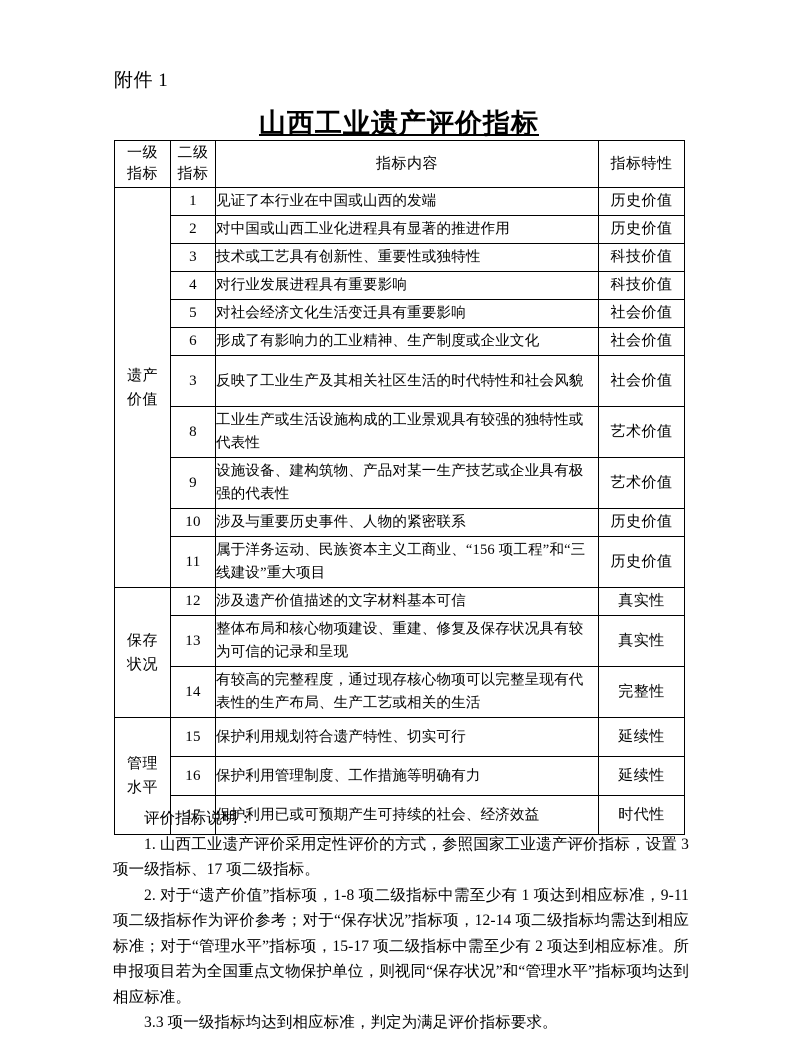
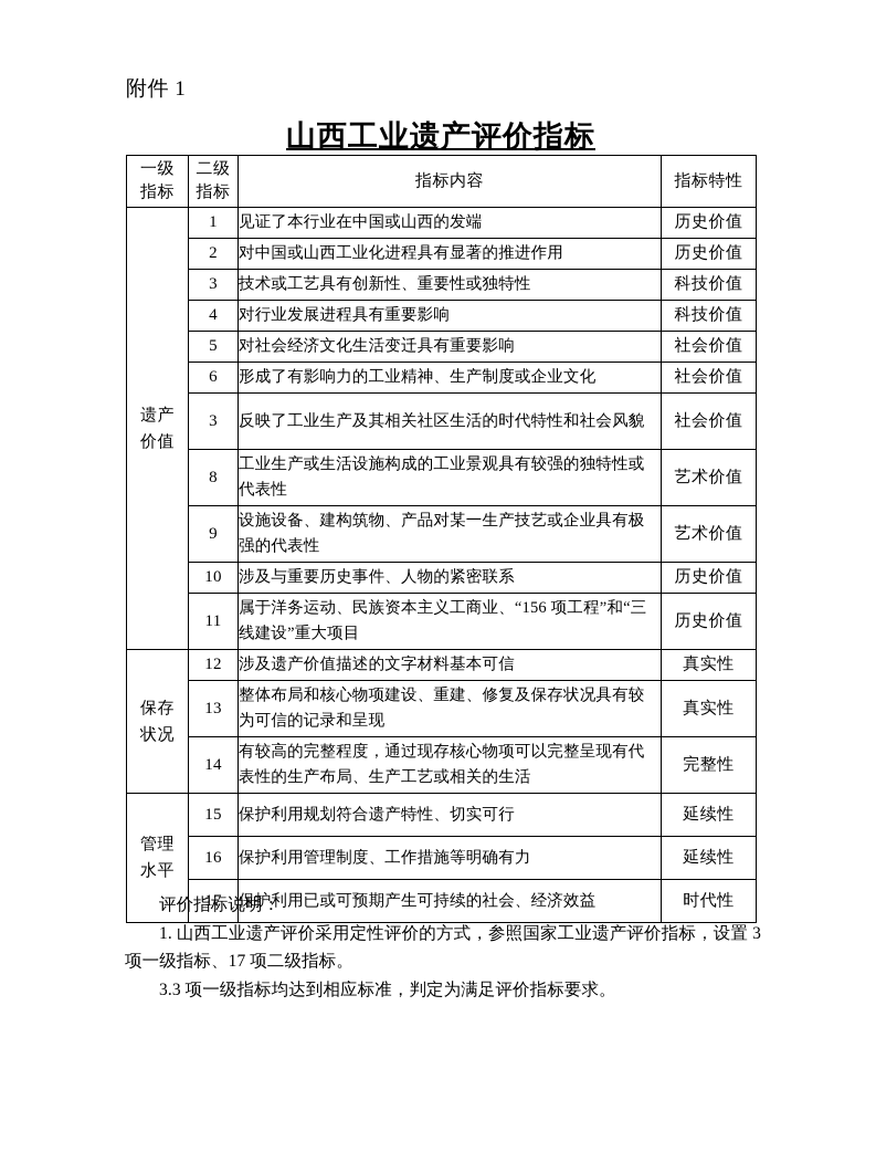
  附件 1
  山西工业遗产评价指标
  一级 指标	二级 指标	指标内容	指标特性
  遗产 价值	1	见证了本行业在中国或山西的发端	历史价值
  2	对中国或山西工业化进程具有显著的推进作用	历史价值
  3	技术或工艺具有创新性、重要性或独特性	科技价值
  4	对行业发展进程具有重要影响	科技价值
  5	对社会经济文化生活变迁具有重要影响	社会价值
  6	形成了有影响力的工业精神、生产制度或企业文化	社会价值
  3	反映了工业生产及其相关社区生活的时代特性和社会风貌	社会价值
  8	工业生产或生活设施构成的工业景观具有较强的独特性或代表性	艺术价值
  9	设施设备、建构筑物、产品对某一生产技艺或企业具有极强的代表性	艺术价值
  10	涉及与重要历史事件、人物的紧密联系	历史价值
  11	属于洋务运动、民族资本主义工商业、“156 项工程”和“三线建设”重大项目	历史价值
  保存 状况	12	涉及遗产价值描述的文字材料基本可信	真实性
  13	整体布局和核心物项建设、重建、修复及保存状况具有较为可信的记录和呈现	真实性
  14	有较高的完整程度，通过现存核心物项可以完整呈现有代表性的生产布局、生产工艺或相关的生活	完整性
  管理 水平	15	保护利用规划符合遗产特性、切实可行	延续性
  16	保护利用管理制度、工作措施等明确有力	延续性
  17	保护利用已或可预期产生可持续的社会、经济效益	时代性
  评价指标说明：
  1. 山西工业遗产评价采用定性评价的方式，参照国家工业遗产评价指标，设置 3 项一级指标、17 项二级指标。
- 2. 对于“遗产价值”指标项，1-8 项二级指标中需至少有 1 项达到相应标准，9-11 项二级指标作为评价参考；对于“保存状况”指标项，12-14 项二级指标均需达到相应标准；对于“管理水平”指标项，15-17 项二级指标中需至少有 2 项达到相应标准。所申报项目若为全国重点文物保护单位，则视同“保存状况”和“管理水平”指标项均达到相应标准。
  3.3 项一级指标均达到相应标准，判定为满足评价指标要求。
